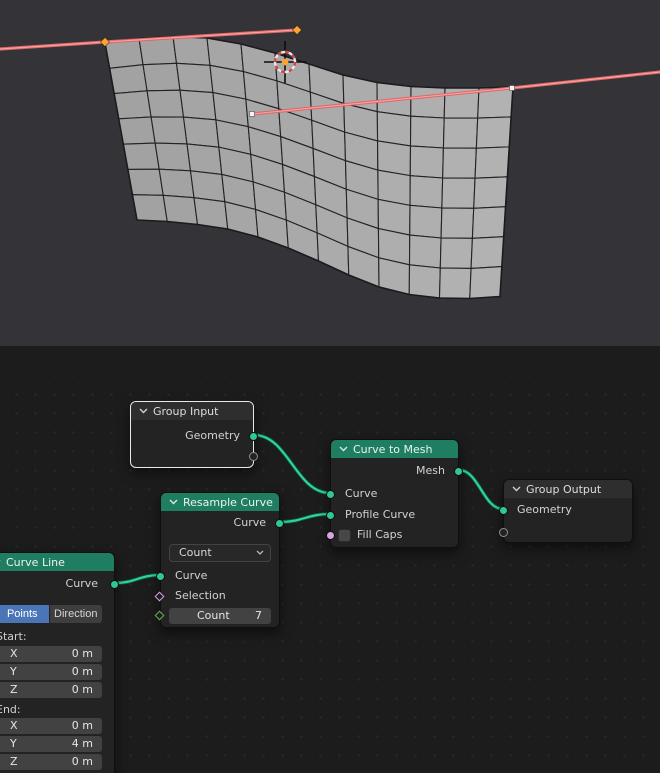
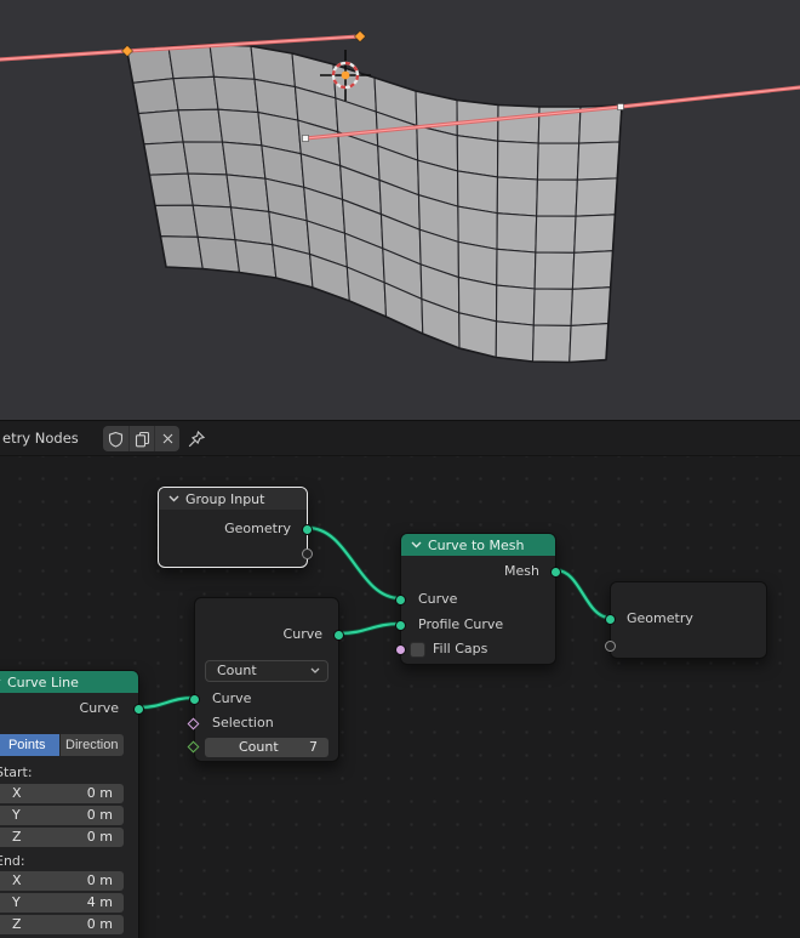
+ etry Nodes
  Group Input
  Geometry
  Curve to Mesh
  Mesh
  Curve
  Profile Curve
  Fill Caps
- Resample Curve
  Curve
  Count
  Curve
  Selection
  Count
  7
- Group Output
  Geometry
  Curve Line
  Curve
  Points
  Direction
  tart:
  X
  0 m
  Y
  0 m
  Z
  0 m
  nd:
  X
  0 m
  Y
  4 m
  Z
  0 m
